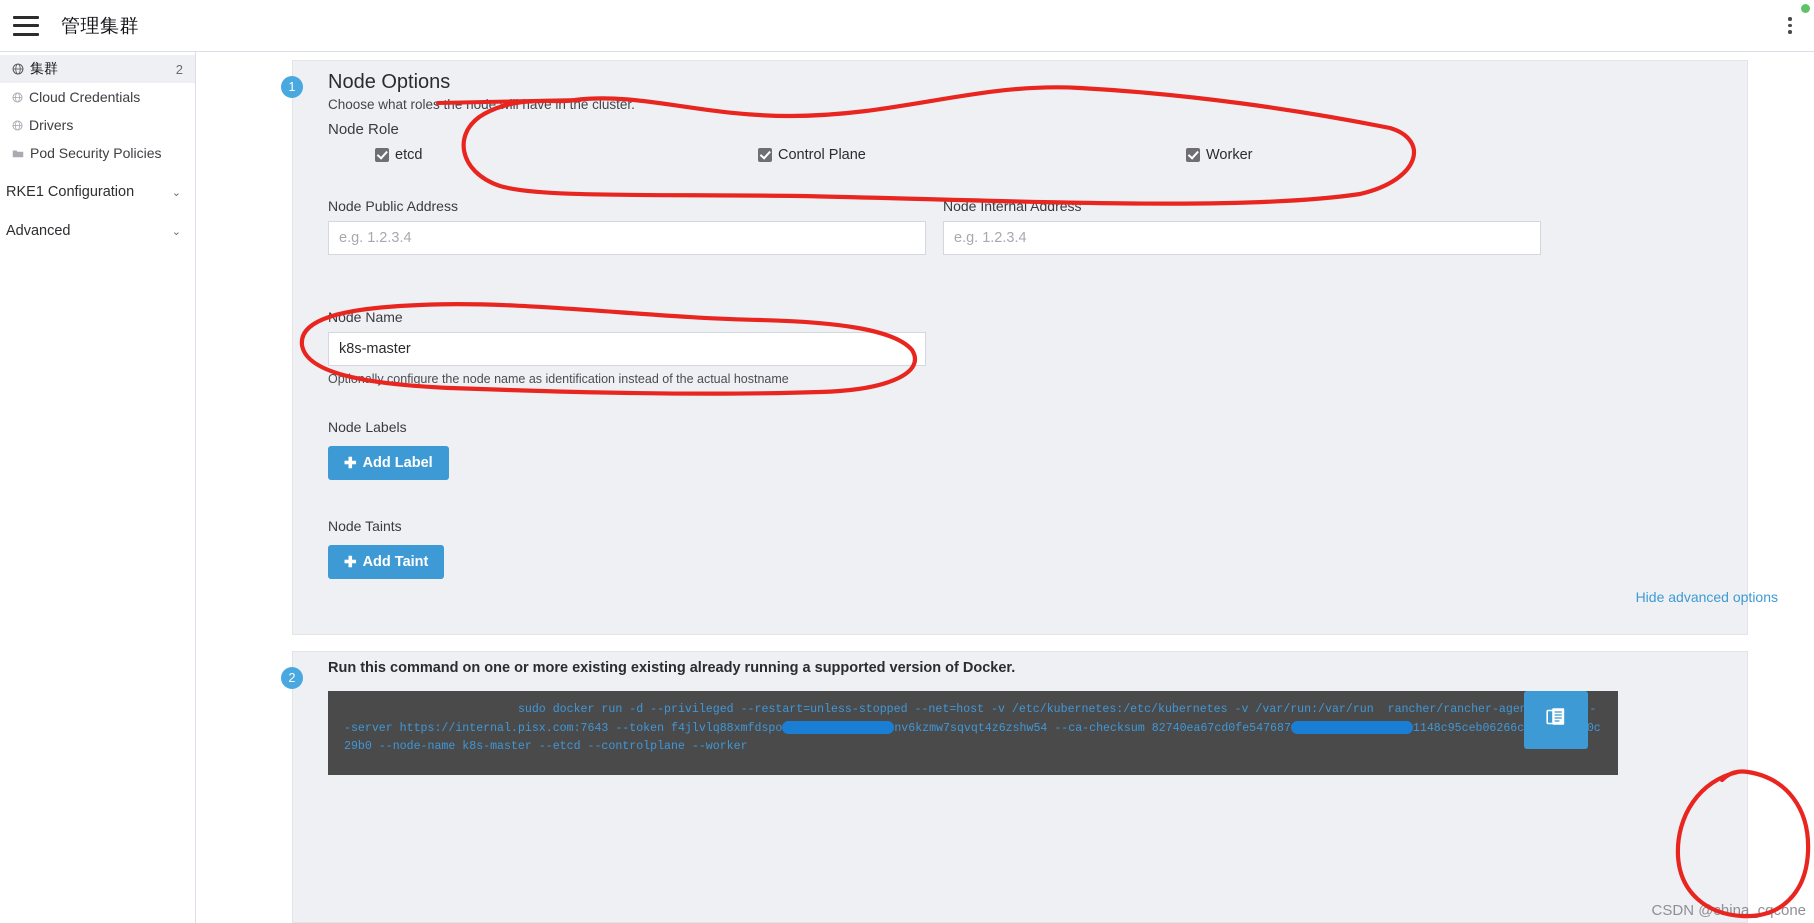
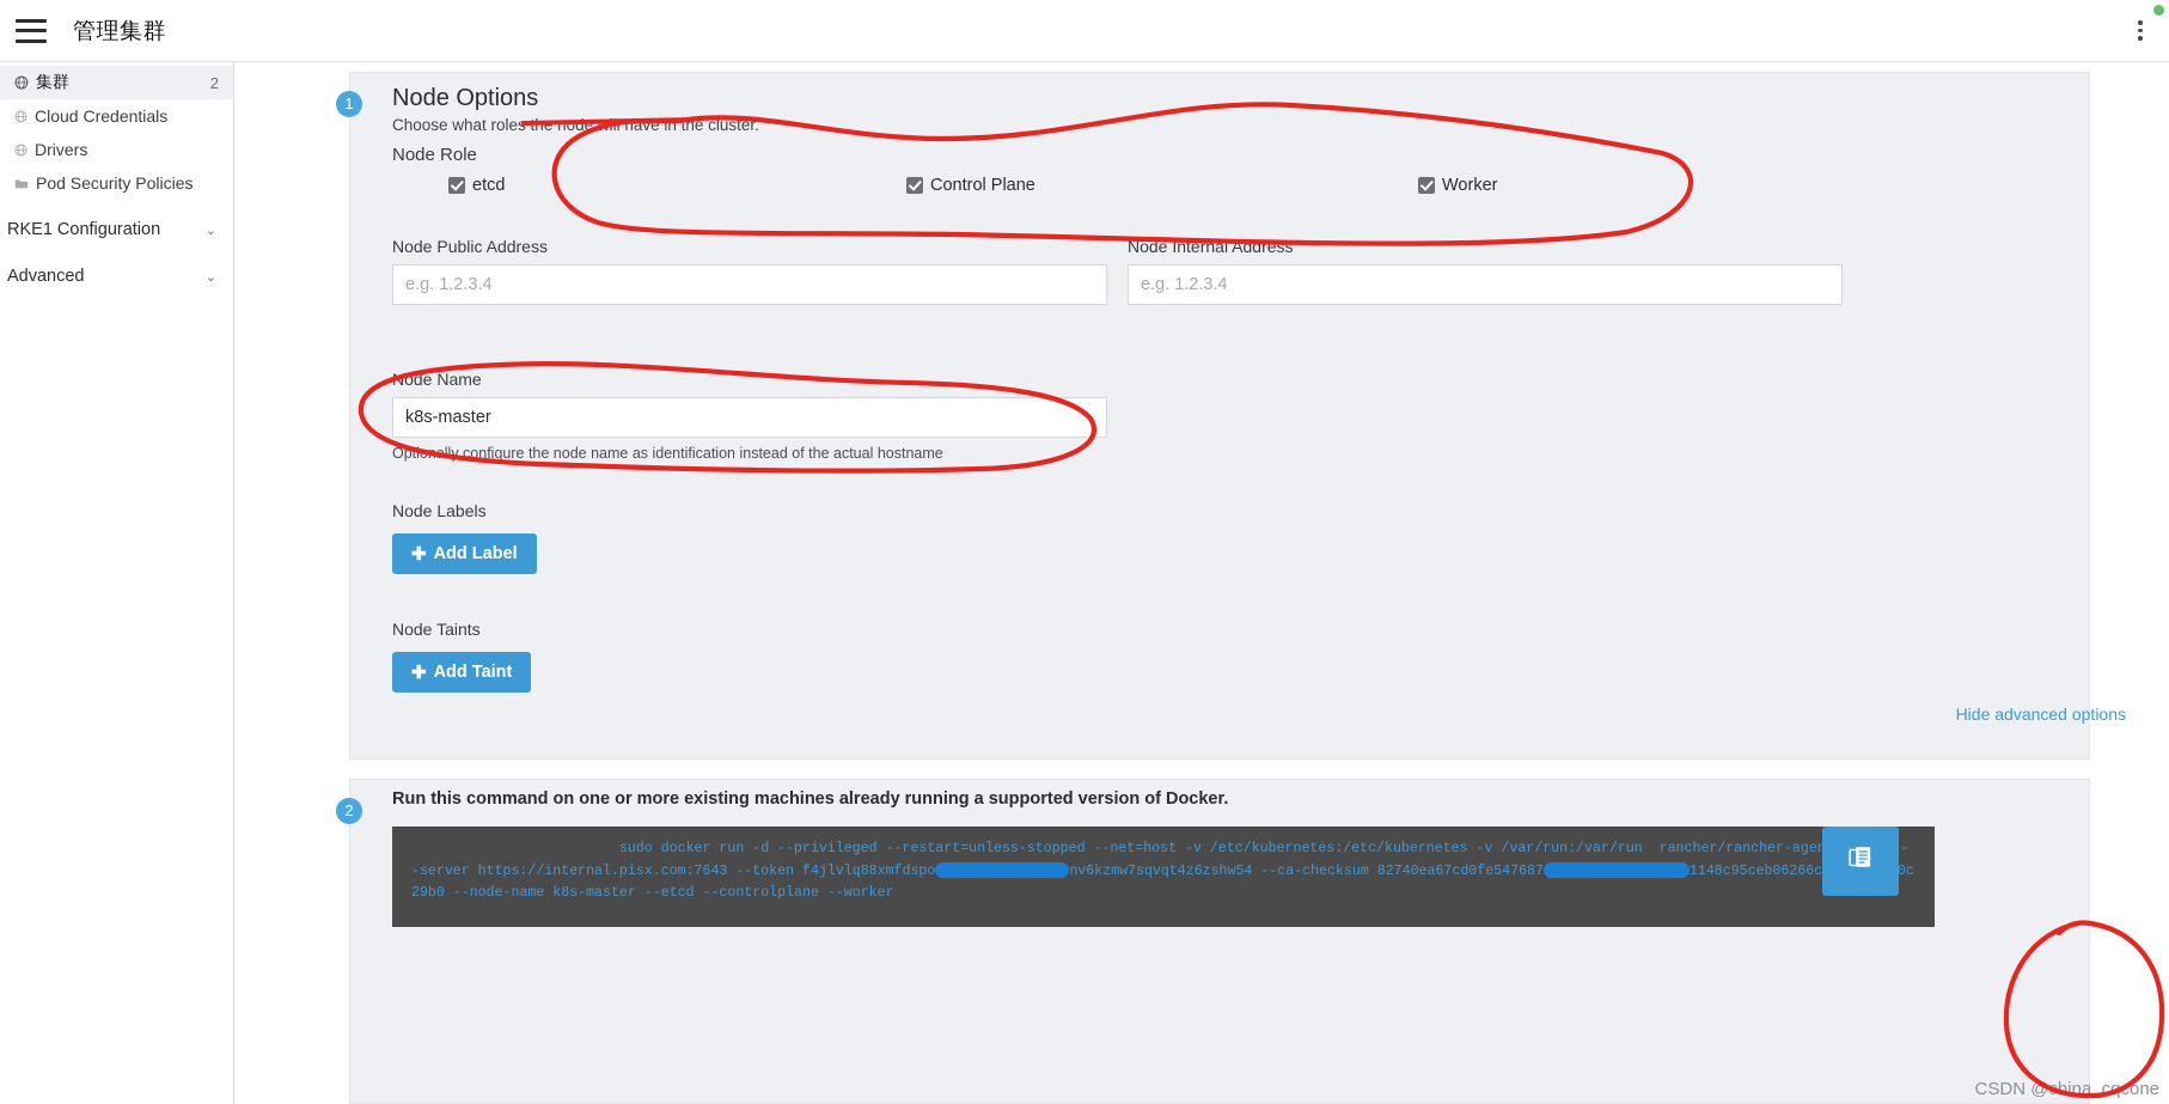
  管理集群
  集群
  2
  Cloud Credentials
  Drivers
  Pod Security Policies
  RKE1 Configuration
  ⌄
  Advanced
  ⌄
  1
  Node Options
  Choose what roles node have in the cluster.
  Node Role
  etcd
  Control Plane
  Worker
  Node Public Address
  e.g. 1.2.3.4
  Node Internal Address
  e.g. 1.2.3.4
  ode Name
  k8s-master
  Optilly configure the node name as identification instead of the actual hostname
  Node Labels
  ✚
  Add Label
  Node Taints
  ✚
  Add Taint
  Hide advanced options
  2
- Run this command on one or more existing existing already running a supported version of Docker.
+ Run this command on one or more existing machines already running a supported version of Docker.
  sudo docker run -d --privileged --restart=unless-stopped --net=host -v /etc/kubernetes:/etc/kubernetes -v /var/run:/var/run rancher/rancher-age --server https://internal.pisx.com:7643 --token f4jlvlq88xmfdspo nv6kzmw7sqvqt4z6zshw54 --ca-checksum 82740ea67cd0fe547687 1148c95ceb06266c0c29b0 --node-name k8s-master --etcd --controlplane --worker
  CSDN @hina_cone
